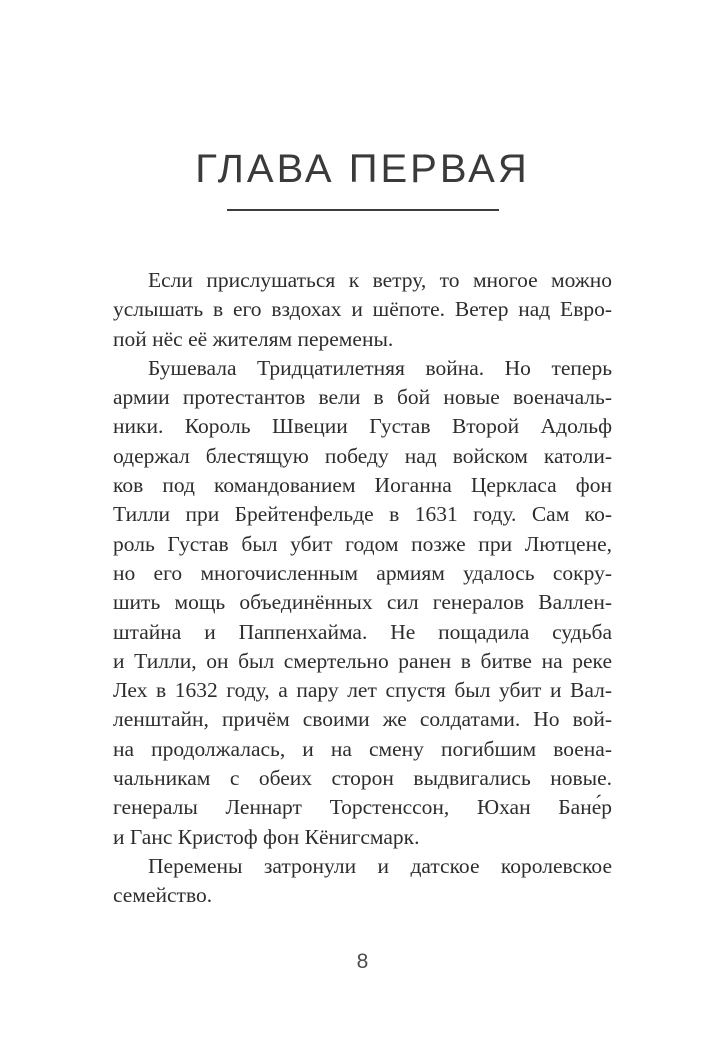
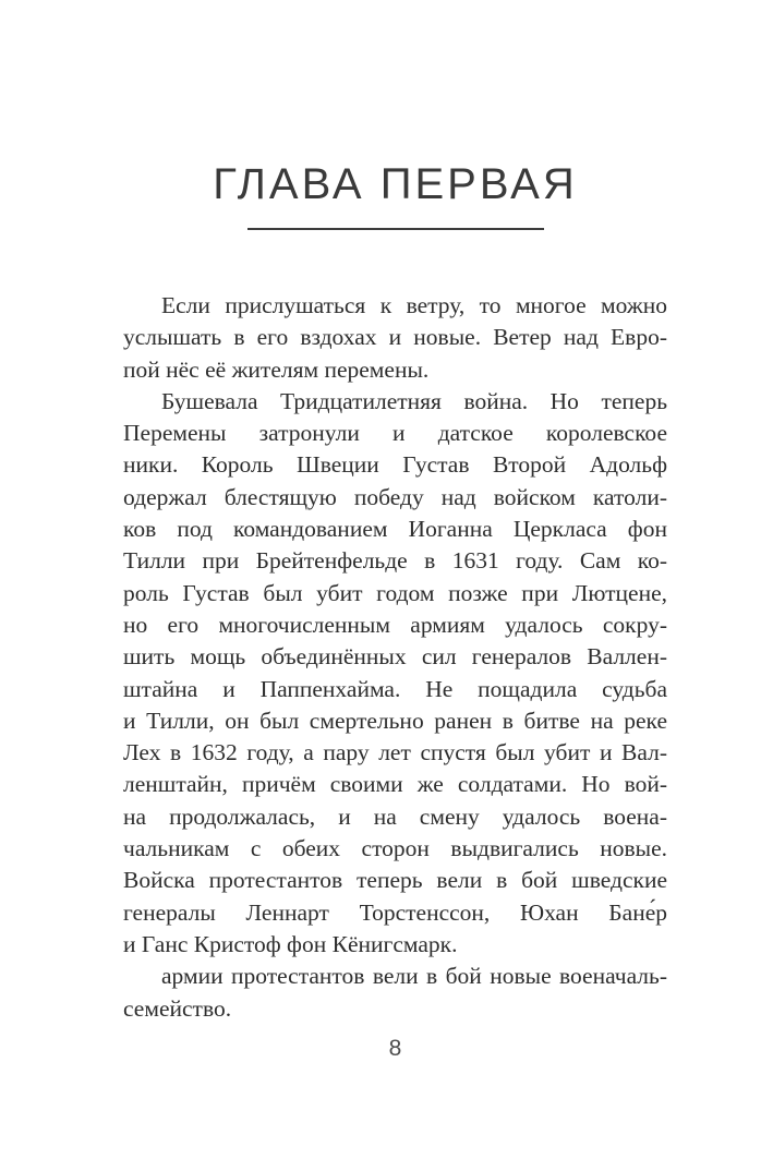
  ГЛАВА ПЕРВАЯ
  Если прислушаться к ветру, то многое можно
- услышать в его вздохах и шёпоте. Ветер над Евро-
+ услышать в его вздохах и новые. Ветер над Евро-
  пой нёс её жителям перемены.
  Бушевала Тридцатилетняя война. Но теперь
- армии протестантов вели в бой новые военачаль-
+ Перемены затронули и датское королевское
  ники. Король Швеции Густав Второй Адольф
  одержал блестящую победу над войском католи-
  ков под командованием Иоганна Церкласа фон
  Тилли при Брейтенфельде в 1631 году. Сам ко-
  роль Густав был убит годом позже при Лютцене,
  но его многочисленным армиям удалось сокру-
  шить мощь объединённых сил генералов Валлен-
  штайна и Паппенхайма. Не пощадила судьба
  и Тилли, он был смертельно ранен в битве на реке
  Лех в 1632 году, а пару лет спустя был убит и Вал-
  ленштайн, причём своими же солдатами. Но вой-
- на продолжалась, и на смену погибшим воена-
+ на продолжалась, и на смену удалось воена-
  чальникам с обеих сторон выдвигались новые.
+ Войска протестантов теперь вели в бой шведские
  генералы Леннарт Торстенссон, Юхан Бане́р
  и Ганс Кристоф фон Кёнигсмарк.
- Перемены затронули и датское королевское
+ армии протестантов вели в бой новые военачаль-
  семейство.
  8
